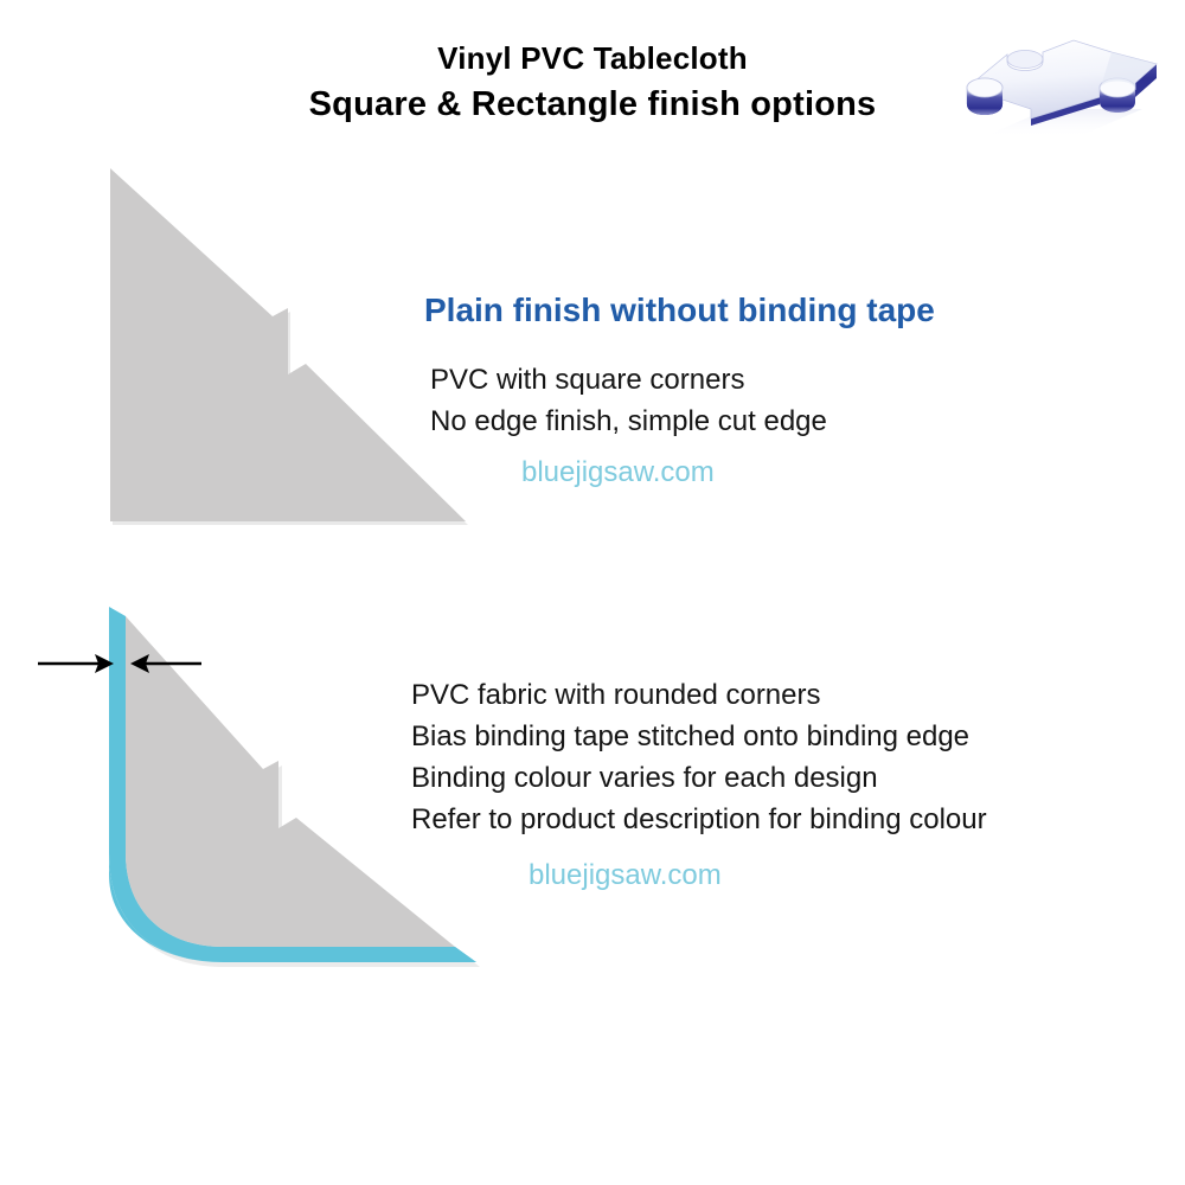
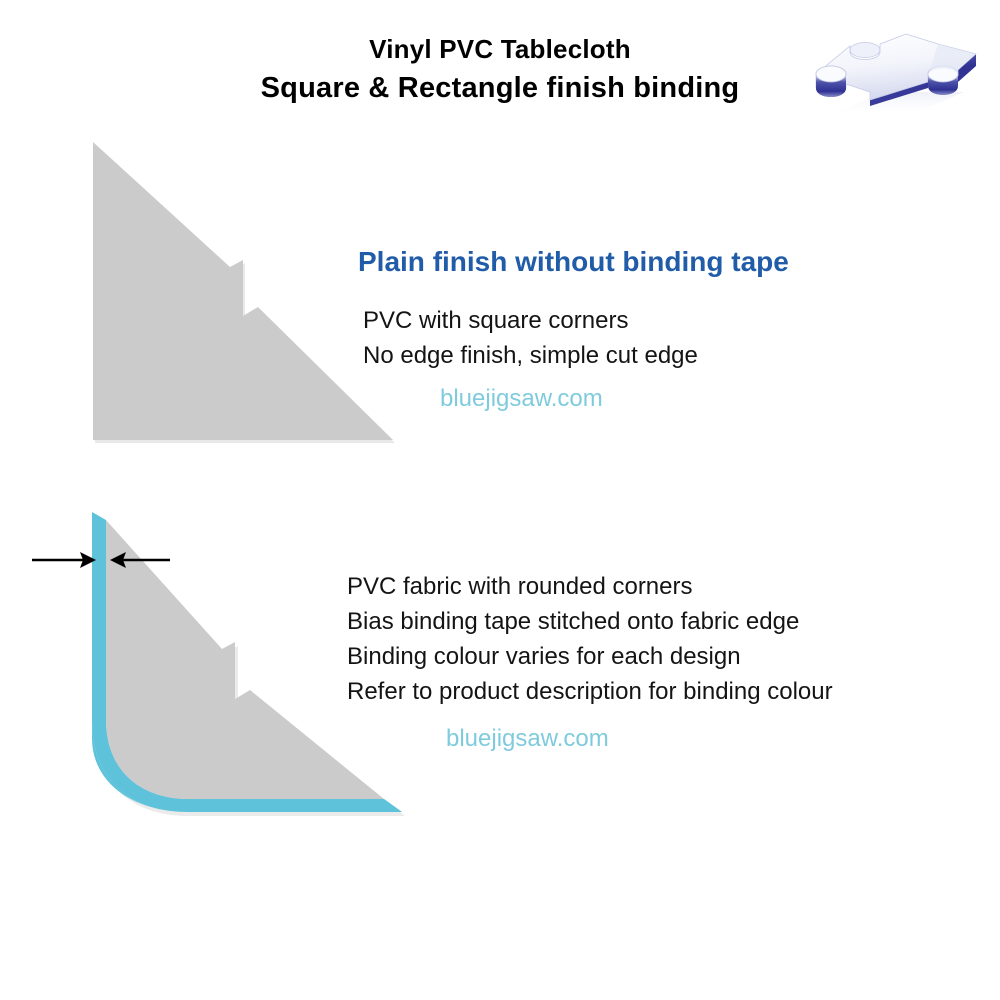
  Vinyl PVC Tablecloth
- Square & Rectangle finish options
+ Square & Rectangle finish binding
  Plain finish without binding tape
  PVC with square corners
  No edge finish, simple cut edge
  bluejigsaw.com
  PVC fabric with rounded corners
- Bias binding tape stitched onto binding edge
+ Bias binding tape stitched onto fabric edge
  Binding colour varies for each design
  Refer to product description for binding colour
  bluejigsaw.com
